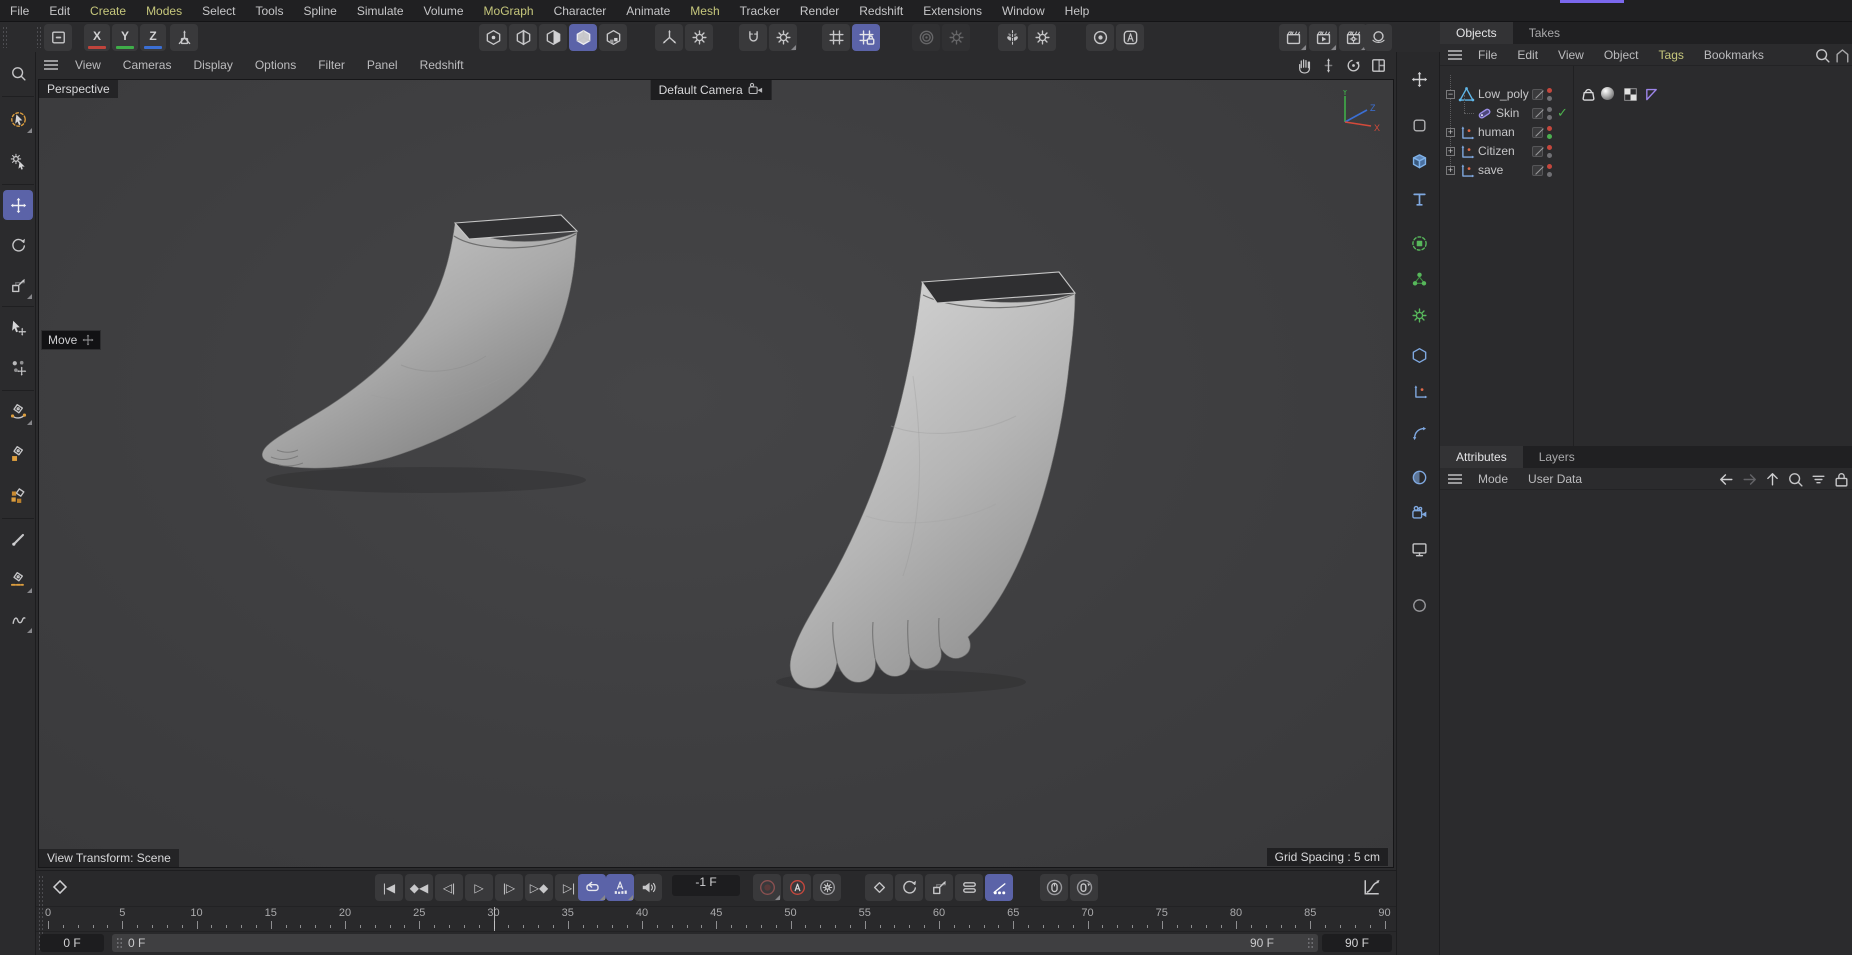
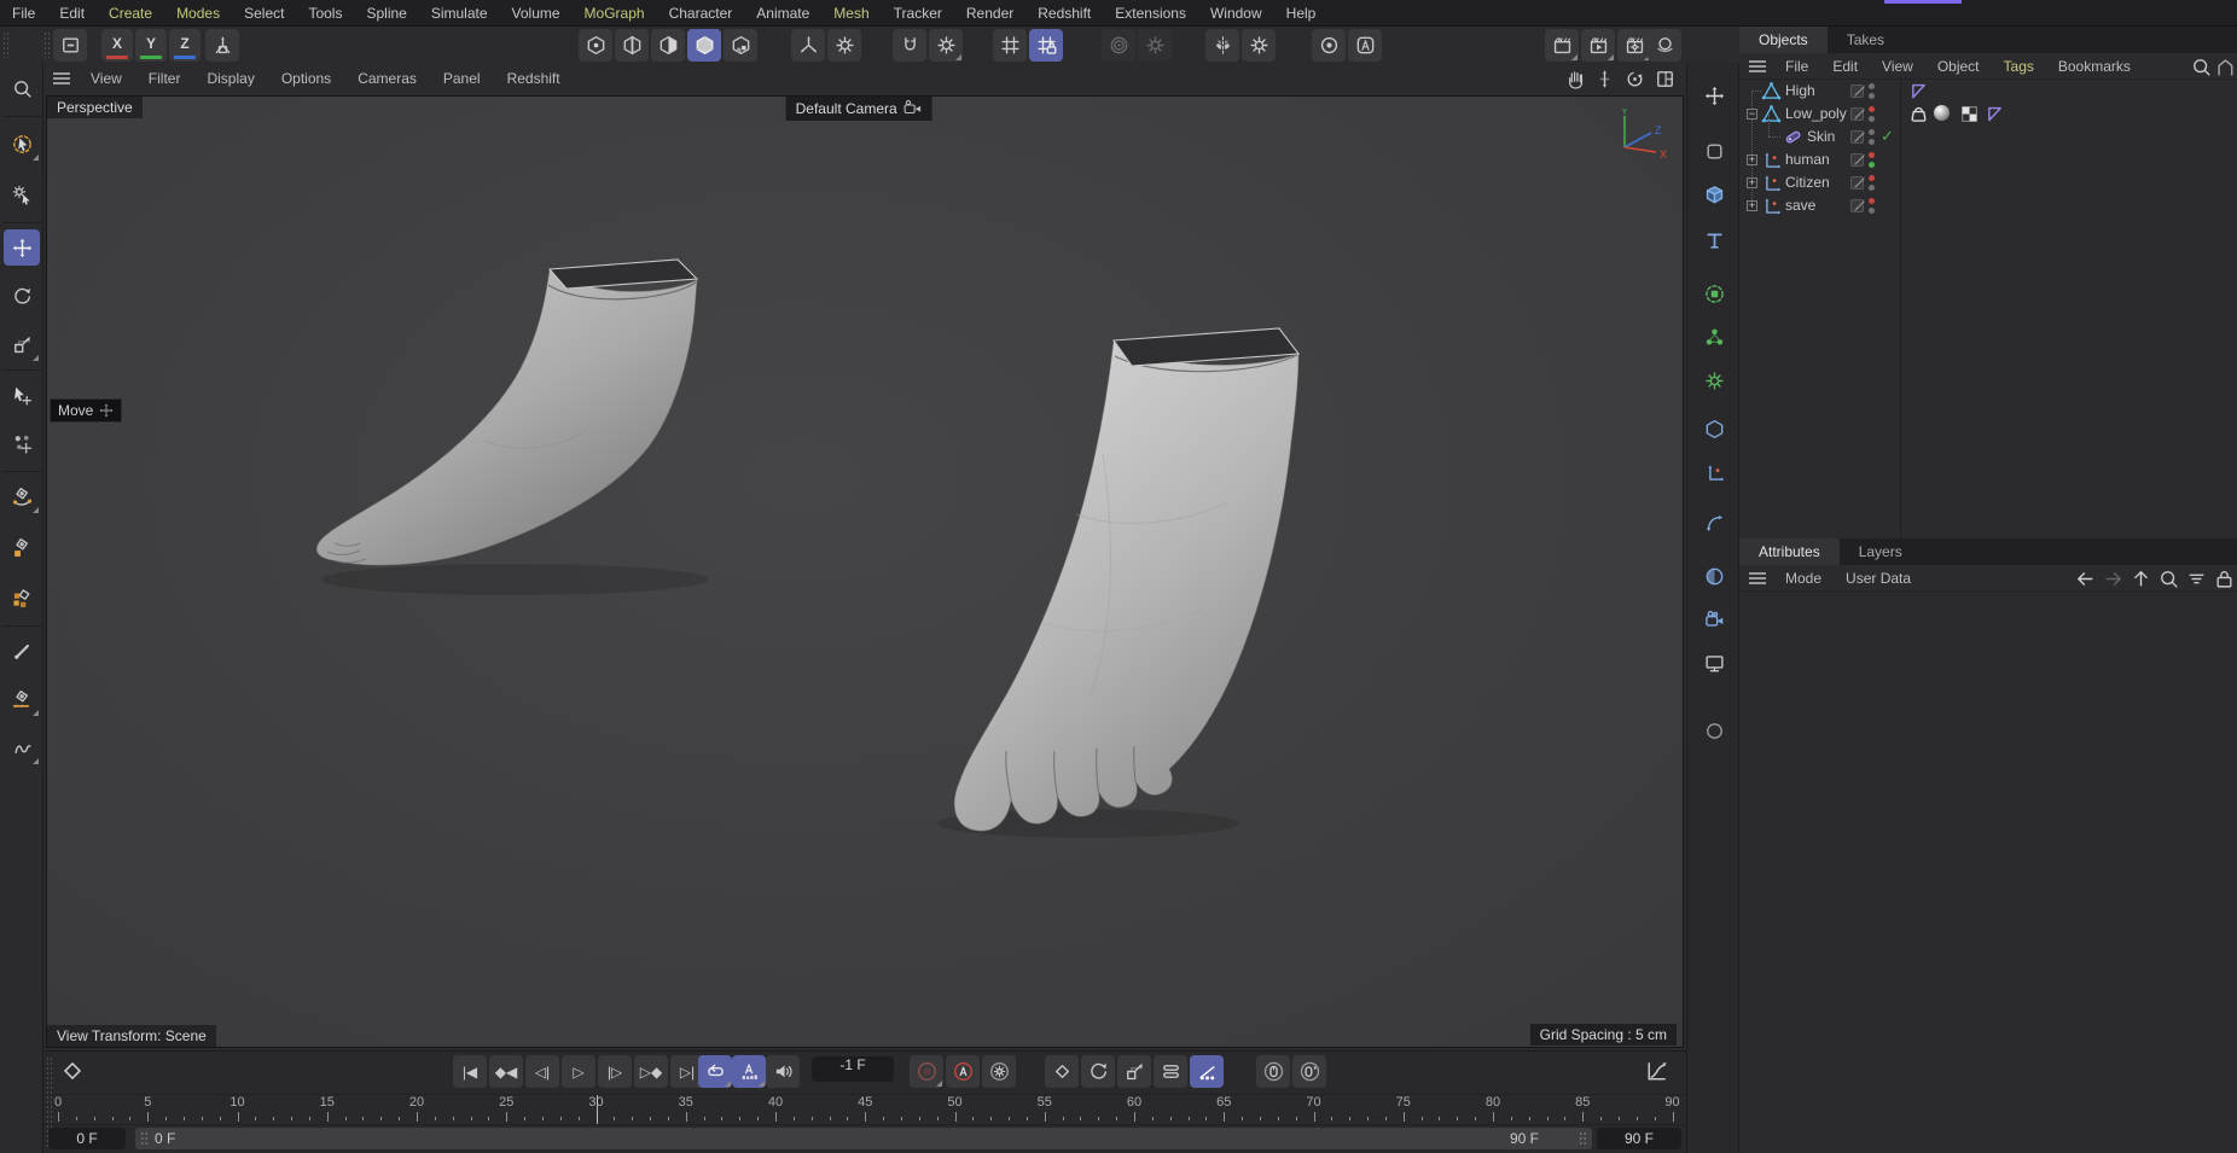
  File
  Edit
  Create
  Modes
  Select
  Tools
  Spline
  Simulate
  Volume
  MoGraph
  Character
  Animate
  Mesh
  Tracker
  Render
  Redshift
  Extensions
  Window
  Help
  X
  Y
  Z
  View
- Cameras
+ Filter
  Display
  Options
- Filter
+ Cameras
  Panel
  Redshift
  Perspective
  Default Camera
  Move
  Y
  Z
  X
  View Transform: Scene
  Grid Spacing : 5 cm
  Objects
  Takes
  File
  Edit
  View
  Object
  Tags
  Bookmarks
+ High
  −
  Low_poly
  Skin
  ✓
  +
  human
  +
  Citizen
  +
  save
  Attributes
  Layers
  Mode
  User Data
  -1 F
  |◀
  ◆◀
  ◁|
  ▷
  |▷
  ▷◆
  ▷|
  0
  5
  10
  15
  20
  25
  30
  35
  40
  45
  50
  55
  60
  65
  70
  75
  80
  85
  90
  0 F
  0 F
  90 F
  90 F
